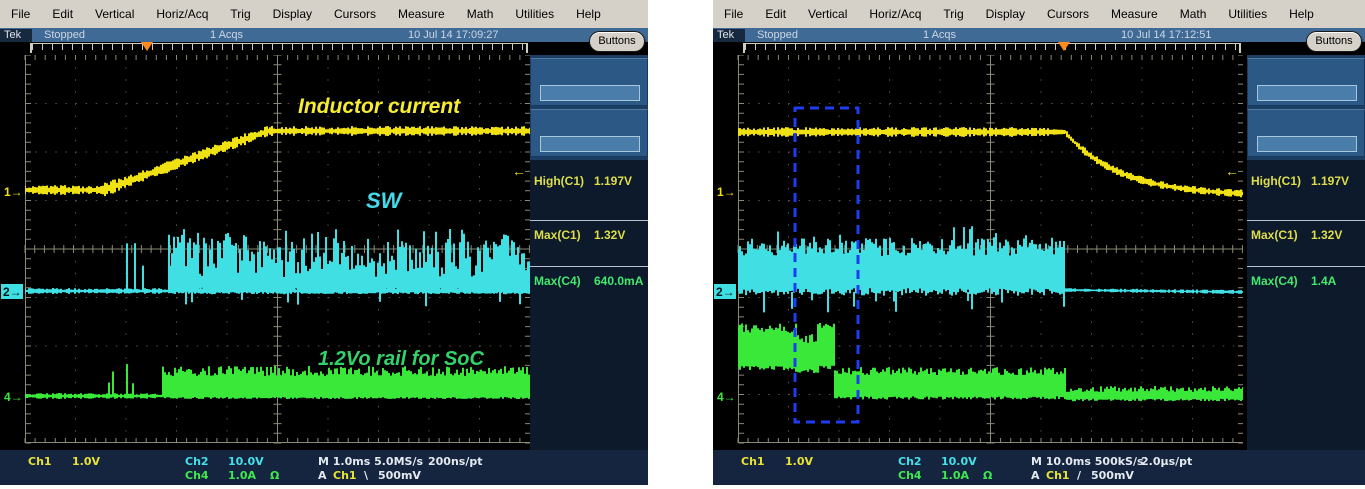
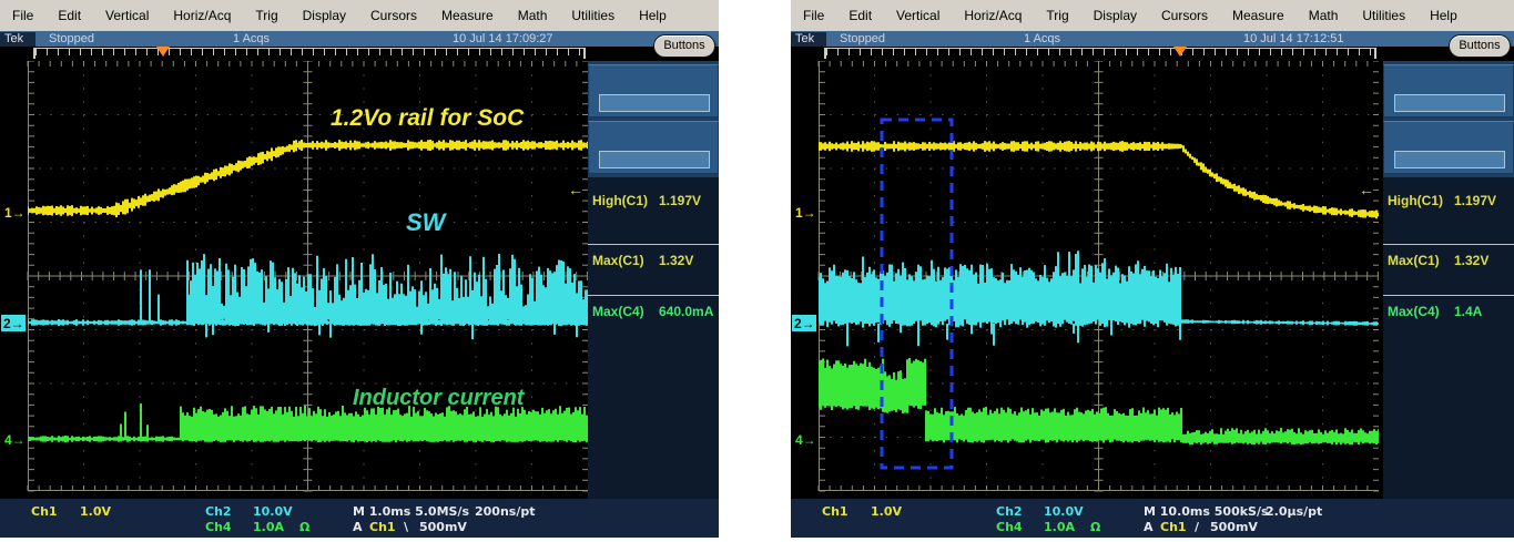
  File
  Edit
  Vertical
  Horiz/Acq
  Trig
  Display
  Cursors
  Measure
  Math
  Utilities
  Help
  Tek
  Stopped
  1 Acqs
  10 Jul 14 17:09:27
  Buttons
  1→
  2→
  4→
- Inductor current
+ 1.2Vo rail for SoC
  SW
- 1.2Vo rail for SoC
+ Inductor current
  ←
  High(C1)
  1.197V
  Max(C1)
  1.32V
  Max(C4)
  640.0mA
  Ch1
  1.0V
  Ch2
  10.0V
  Ch4
  1.0A
  Ω
  M 1.0ms 5.0MS/s
  200ns/pt
  A
  Ch1
  \
  500mV
  File
  Edit
  Vertical
  Horiz/Acq
  Trig
  Display
  Cursors
  Measure
  Math
  Utilities
  Help
  Tek
  Stopped
  1 Acqs
  10 Jul 14 17:12:51
  Buttons
  1→
  2→
  4→
  ←
  High(C1)
  1.197V
  Max(C1)
  1.32V
  Max(C4)
  1.4A
  Ch1
  1.0V
  Ch2
  10.0V
  Ch4
  1.0A
  Ω
  M 10.0ms 500kS/s
  2.0µs/pt
  A
  Ch1
  /
  500mV
